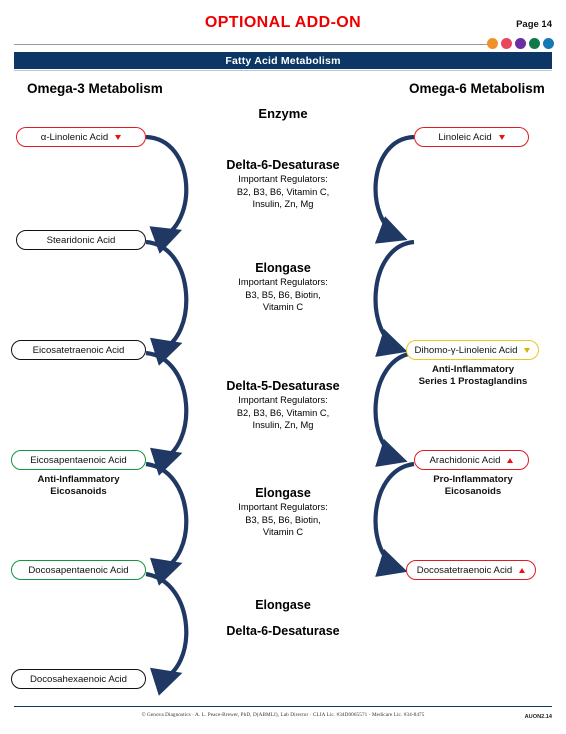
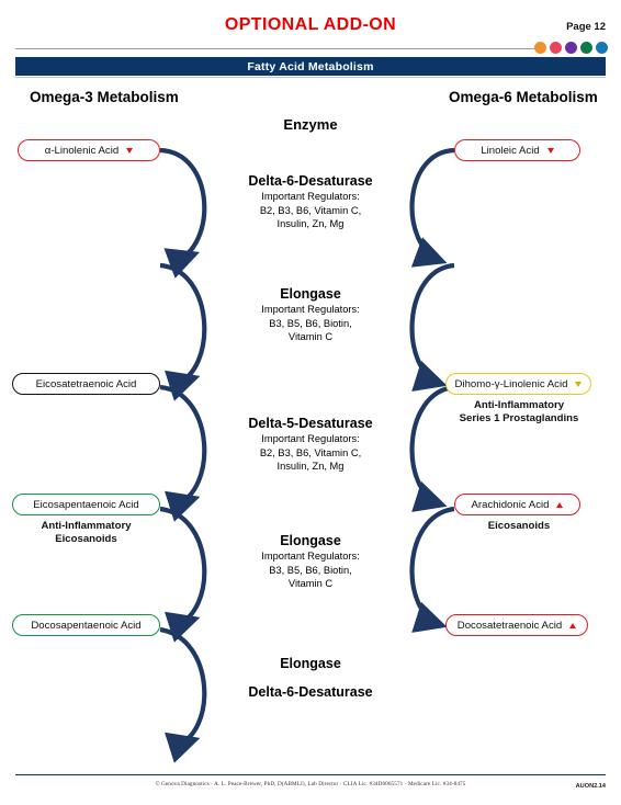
  OPTIONAL ADD-ON
- Page 14
+ Page 12
  Fatty Acid Metabolism
  Omega-3 Metabolism
  Omega-6 Metabolism
  Enzyme
  α-Linolenic Acid
- Stearidonic Acid
  Eicosatetraenoic Acid
  Eicosapentaenoic Acid
  Docosapentaenoic Acid
- Docosahexaenoic Acid
  Anti-Inflammatory
  Eicosanoids
  Linoleic Acid
  Dihomo-γ-Linolenic Acid
  Arachidonic Acid
  Docosatetraenoic Acid
  Anti-Inflammatory
  Series 1 Prostaglandins
- Pro-Inflammatory
  Eicosanoids
  Delta-6-Desaturase
  Important Regulators:
  B2, B3, B6, Vitamin C,
  Insulin, Zn, Mg
  Elongase
  Important Regulators:
  B3, B5, B6, Biotin,
  Vitamin C
  Delta-5-Desaturase
  Important Regulators:
  B2, B3, B6, Vitamin C,
  Insulin, Zn, Mg
  Elongase
  Important Regulators:
  B3, B5, B6, Biotin,
  Vitamin C
  Elongase
  Delta-6-Desaturase
